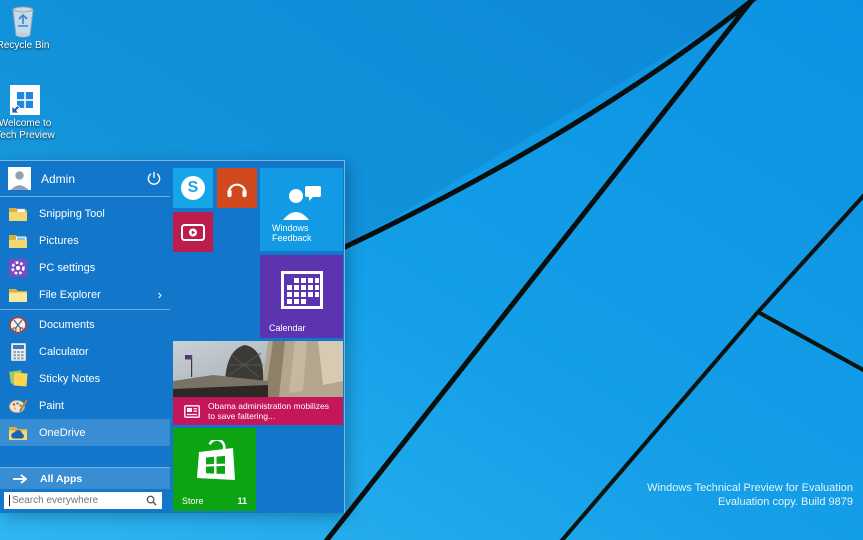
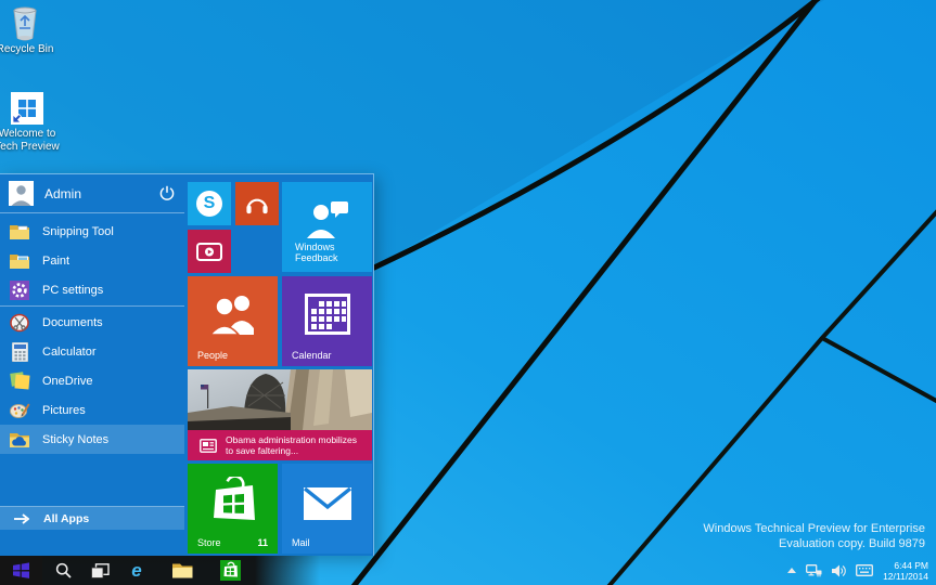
  Recycle Bin
  Welcome to ech Preview
- Windows Technical Preview for Evaluation
+ Windows Technical Preview for Enterprise
  Evaluation copy. Build 9879
  Admin
  Snipping Tool
- Pictures
+ Paint
  PC settings
- File Explorer
- ›
  Documents
  Calculator
- Sticky Notes
+ OneDrive
- Paint
+ Pictures
- OneDrive
+ Sticky Notes
  All Apps
- Search everywhere
  S
  Windows Feedback
+ People
  Calendar
  Obama administration mobilizes to save faltering...
  Store
  11
+ Mail
+ e
+ 6:44 PM
+ 12/11/2014
